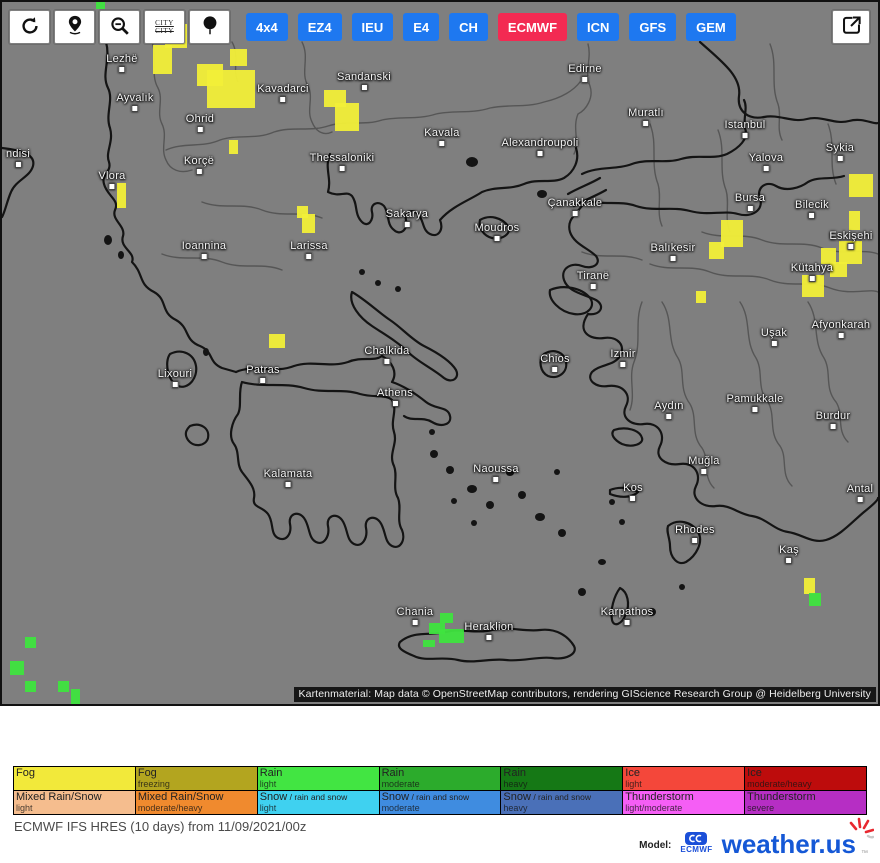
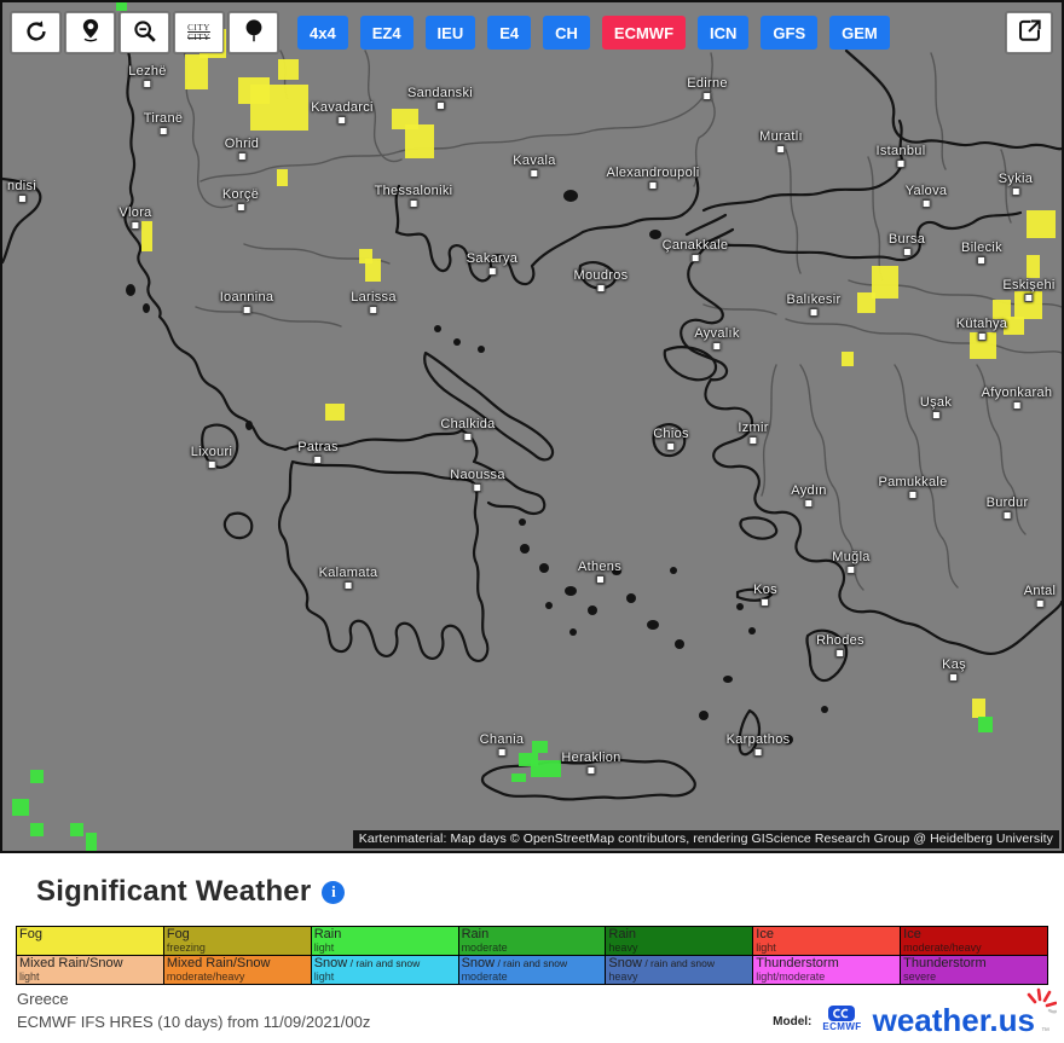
  Lezhë
- Ayvalık
+ Tiranë
  Ohrid
  Kavadarci
  Sandanski
  Edirne
  Muratlı
  Istanbul
  Sykia
  Yalova
  Kavala
  Alexandroupoli
  Thessaloniki
  Korçë
  Vlora
  ndisi
  Çanakkale
  Bursa
  Bilecik
  Sakarya
  Moudros
  Ioannina
  Larissa
  Balıkesir
  Eskişehi
  Kütahya
- Tiranë
+ Ayvalık
  Afyonkarah
  Uşak
  Chios
  Izmir
  Chalkida
  Patras
  Lixouri
- Athens
+ Naoussa
  Aydın
  Pamukkale
  Burdur
  Muğla
  Kalamata
- Naoussa
+ Athens
  Kos
  Antal
  Rhodes
  Kaş
  Karpathos
  Chania
  Heraklion
- Kartenmaterial: Map data © OpenStreetMap contributors, rendering GIScience Research Group @ Heidelberg University
+ Kartenmaterial: Map days © OpenStreetMap contributors, rendering GIScience Research Group @ Heidelberg University
  CITY
  CITY
  4x4
  EZ4
  IEU
  E4
  CH
  ECMWF
  ICN
  GFS
  GEM
+ Significant Weather
+ i
  Fog
  Fog
  freezing
  Rain
  light
  Rain
  moderate
  Rain
  heavy
  Ice
  light
  Ice
  moderate/heavy
  Mixed Rain/Snow
  light
  Mixed Rain/Snow
  moderate/heavy
  Snow / rain and snow
  light
  Snow / rain and snow
  moderate
  Snow / rain and snow
  heavy
  Thunderstorm
  light/moderate
  Thunderstorm
  severe
+ Greece
  ECMWF IFS HRES (10 days) from 11/09/2021/00z
  Model:
  ECMWF
  weather.us
